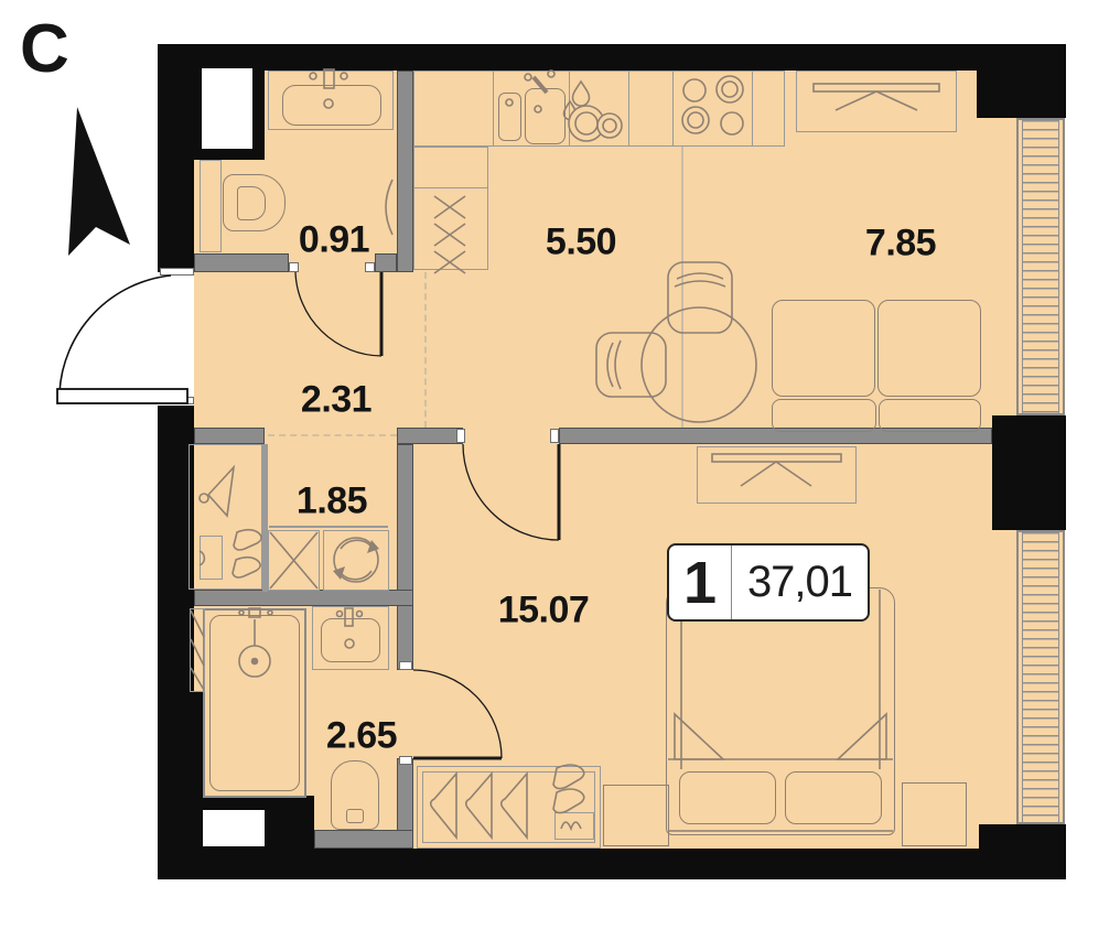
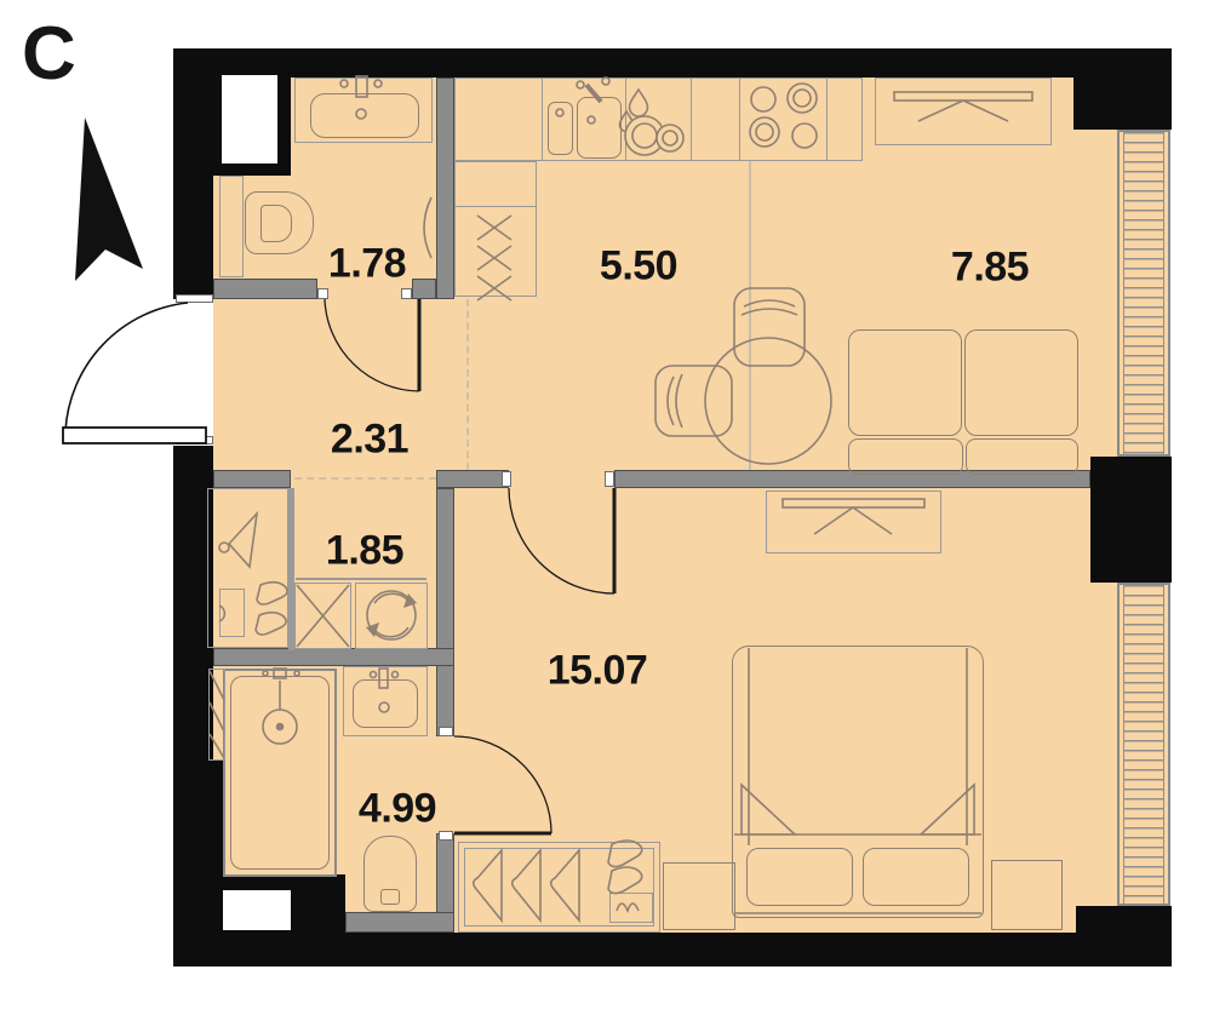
  С
- 0.91
+ 1.78
  5.50
  7.85
  2.31
  1.85
  15.07
- 2.65
+ 4.99
- 1
- 37,01
